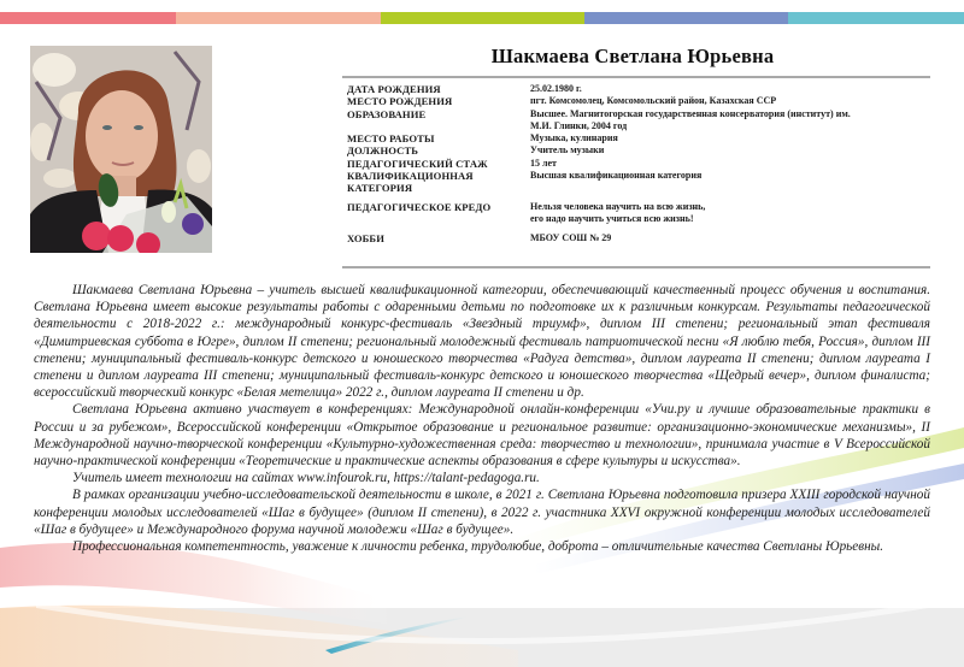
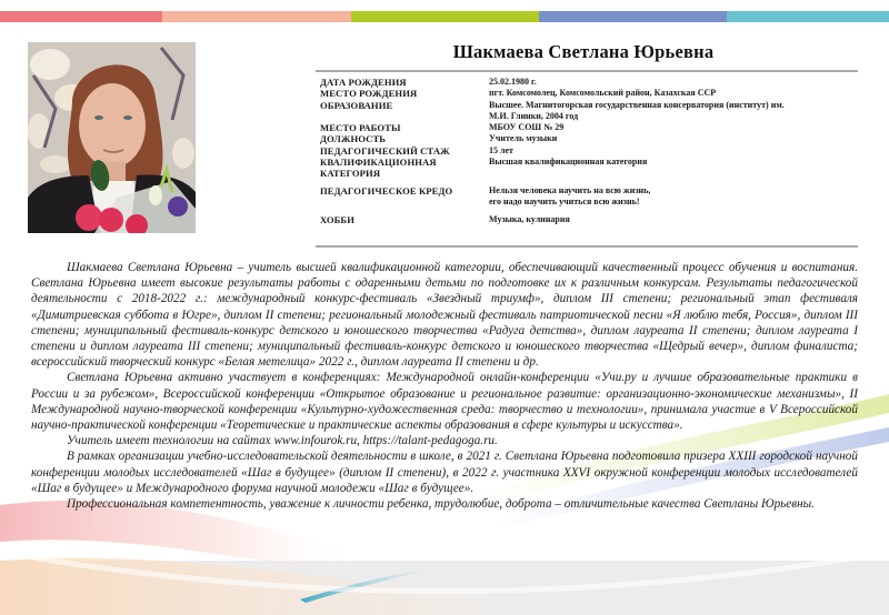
  Шакмаева Светлана Юрьевна
  ДАТА РОЖДЕНИЯ
  25.02.1980 г.
  МЕСТО РОЖДЕНИЯ
  пгт. Комсомолец, Комсомольский район, Казахская ССР
  ОБРАЗОВАНИЕ
  Высшее. Магнитогорская государственная консерватория (институт) им.
  М.И. Глинки, 2004 год
  МЕСТО РАБОТЫ
- Музыка, кулинария
+ МБОУ СОШ № 29
  ДОЛЖНОСТЬ
  Учитель музыки
  ПЕДАГОГИЧЕСКИЙ СТАЖ
  15 лет
  КВАЛИФИКАЦИОННАЯ
  КАТЕГОРИЯ
  Высшая квалификационная категория
  ПЕДАГОГИЧЕСКОЕ КРЕДО
  Нельзя человека научить на всю жизнь,
  его надо научить учиться всю жизнь!
  ХОББИ
- МБОУ СОШ № 29
+ Музыка, кулинария
  Шакмаева Светлана Юрьевна – учитель высшей квалификационной категории, обеспечивающий качественный процесс обучения и воспитания. Светлана Юрьевна имеет высокие результаты работы с одаренными детьми по подготовке их к различным конкурсам. Результаты педагогической деятельности с 2018-2022 г.: международный конкурс-фестиваль «Звездный триумф», диплом III степени; региональный этап фестиваля «Димитриевская суббота в Югре», диплом II степени; региональный молодежный фестиваль патриотической песни «Я люблю тебя, Россия», диплом III степени; муниципальный фестиваль-конкурс детского и юношеского творчества «Радуга детства», диплом лауреата II степени; диплом лауреата I степени и диплом лауреата III степени; муниципальный фестиваль-конкурс детского и юношеского творчества «Щедрый вечер», диплом финалиста; всероссийский творческий конкурс «Белая метелица» 2022 г., диплом лауреата II степени и др.
  Светлана Юрьевна активно участвует в конференциях: Международной онлайн-конференции «Учи.ру и лучшие образовательные практики в России и за рубежом», Всероссийской конференции «Открытое образование и региональное развитие: организационно-экономические механизмы», II Международной научно-творческой конференции «Культурно-художественная среда: творчество и технологии», принимала участие в V Всероссийской научно-практической конференции «Теоретические и практические аспекты образования в сфере культуры и искусства».
  Учитель имеет технологии на сайтах www.infourok.ru, https://talant-pedagoga.ru.
  В рамках организации учебно-исследовательской деятельности в школе, в 2021 г. Светлана Юрьевна подготовила призера XXIII городской научной конференции молодых исследователей «Шаг в будущее» (диплом II степени), в 2022 г. участника XXVI окружной конференции молодых исследователей «Шаг в будущее» и Международного форума научной молодежи «Шаг в будущее».
  Профессиональная компетентность, уважение к личности ребенка, трудолюбие, доброта – отличительные качества Светланы Юрьевны.
